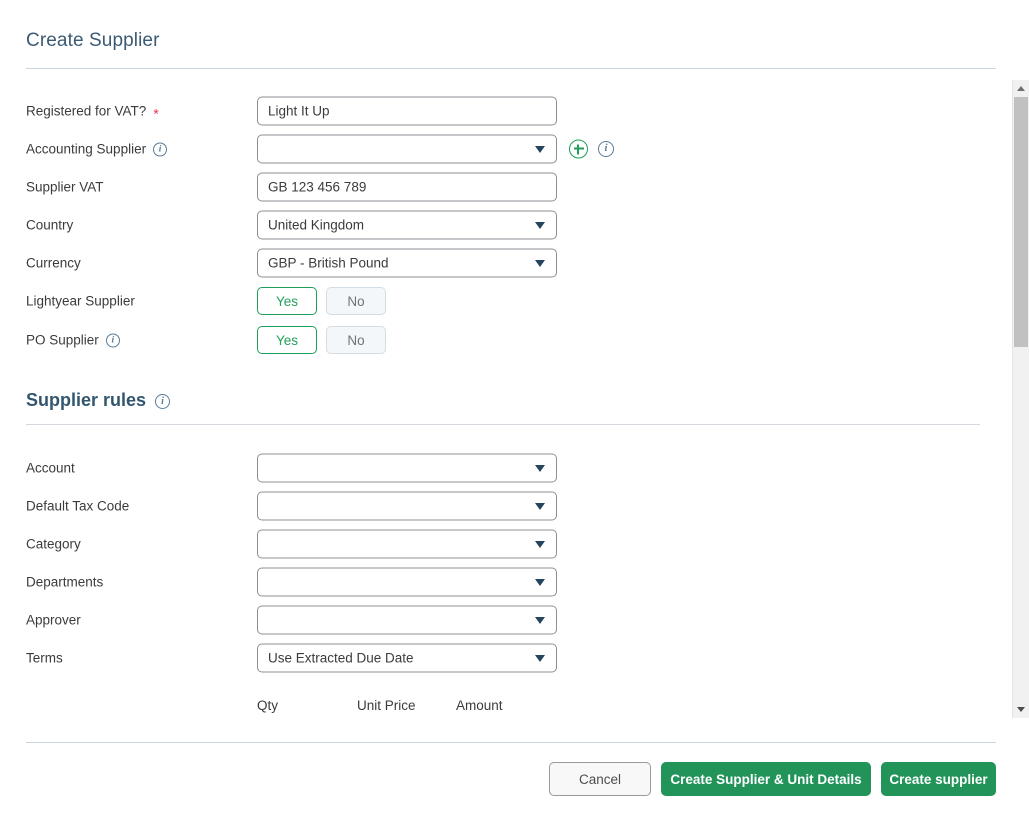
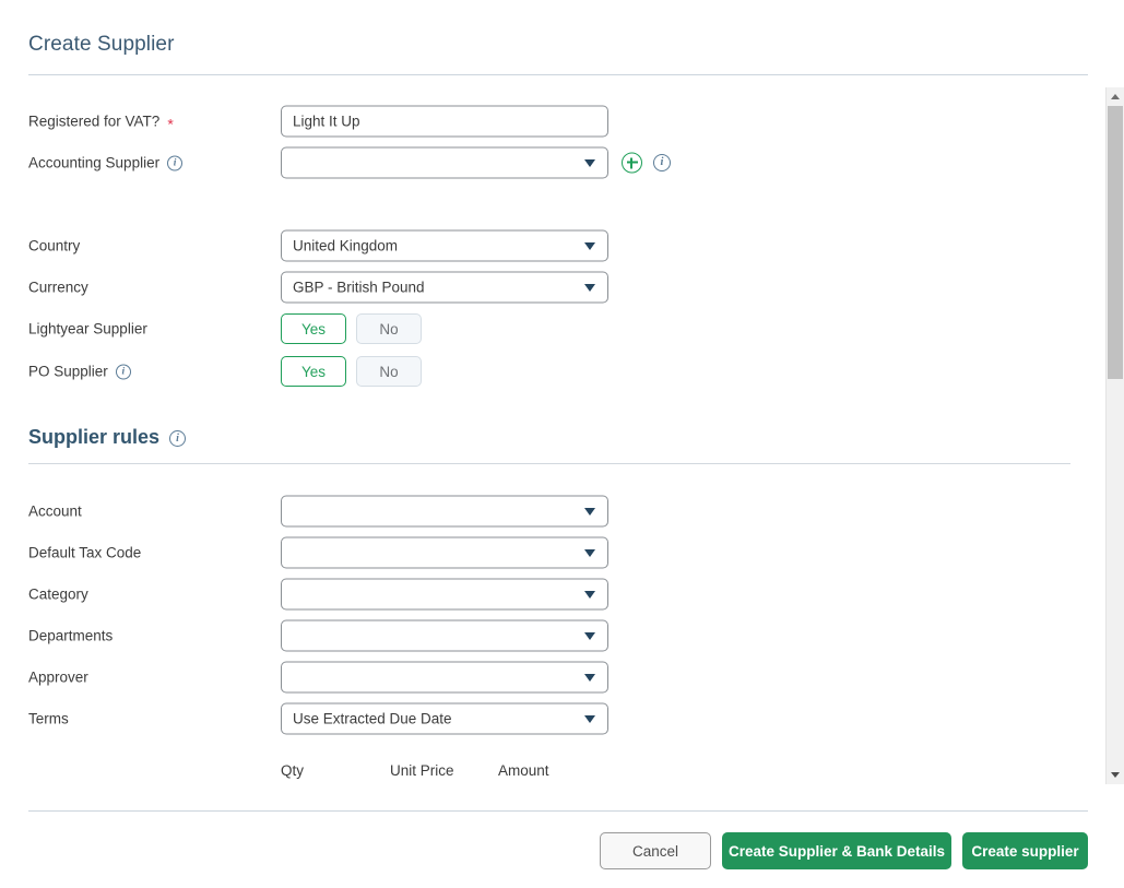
  Create Supplier
  Registered for VAT?
  *
  Light It Up
  Accounting Supplier
  i
  i
- Supplier VAT
- GB 123 456 789
  Country
  United Kingdom
  Currency
  GBP - British Pound
  Lightyear Supplier
  Yes
  No
  PO Supplier
  i
  Yes
  No
  Supplier rules
  i
  Account
  Default Tax Code
  Category
  Departments
  Approver
  Terms
  Use Extracted Due Date
  Qty
  Unit Price
  Amount
  Cancel
- Create Supplier & Unit Details
+ Create Supplier & Bank Details
  Create supplier
